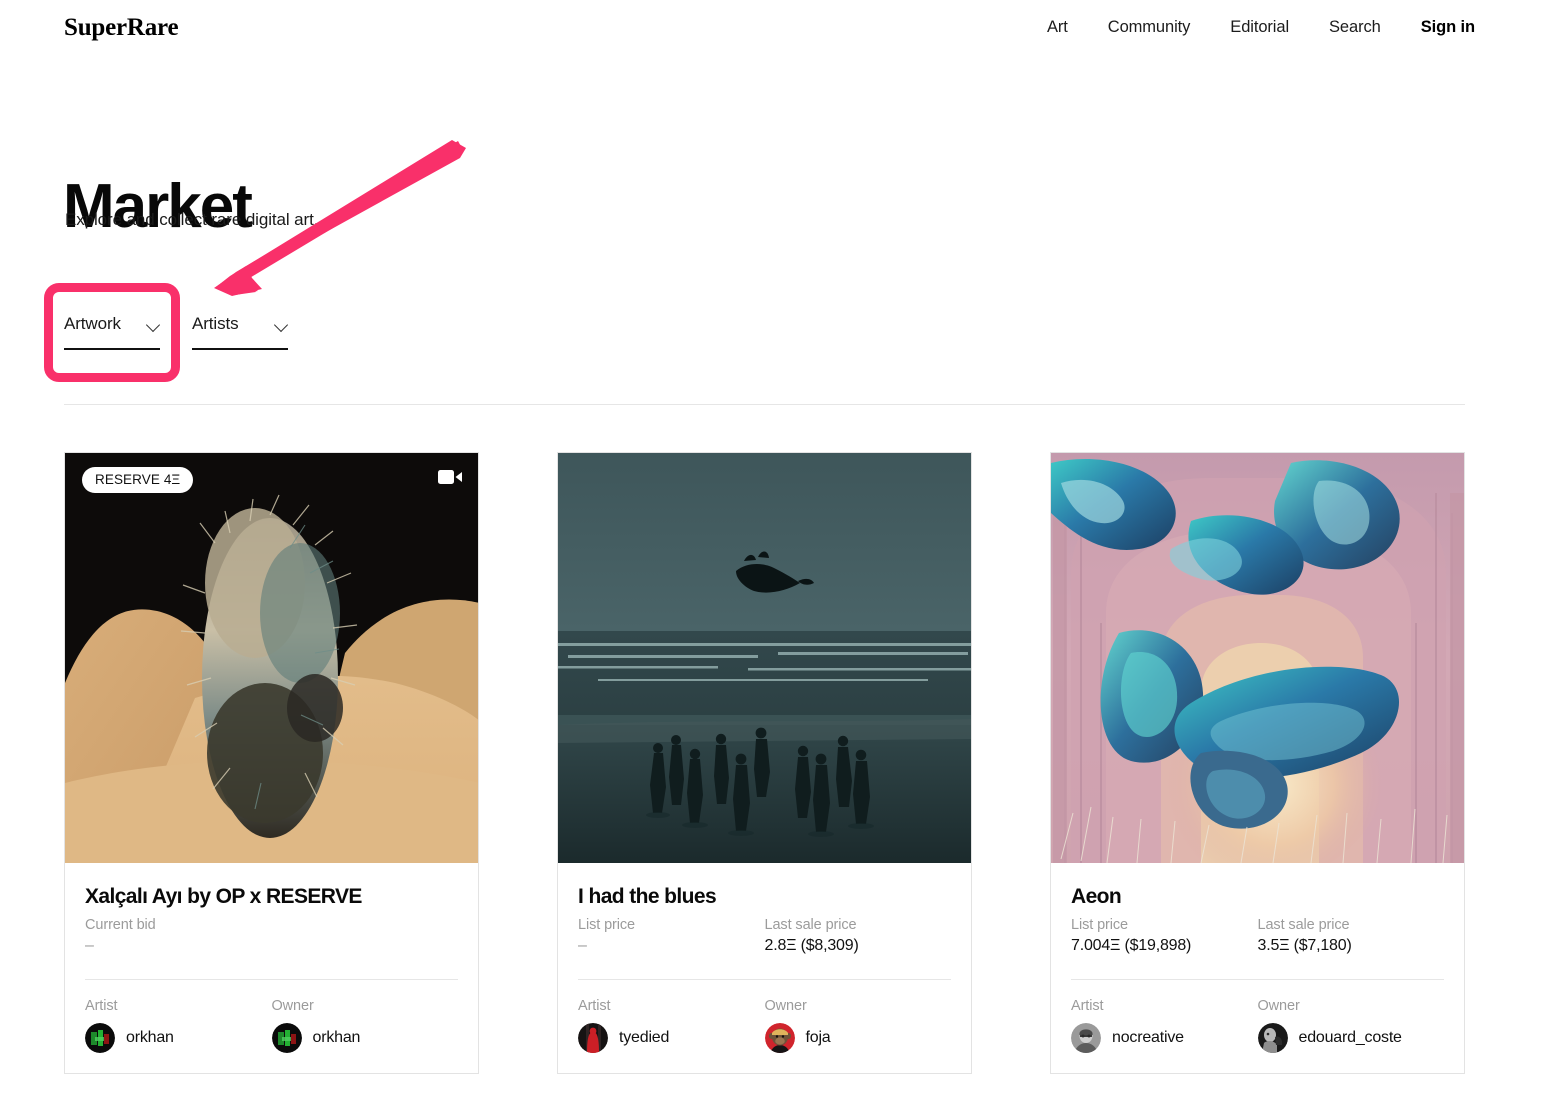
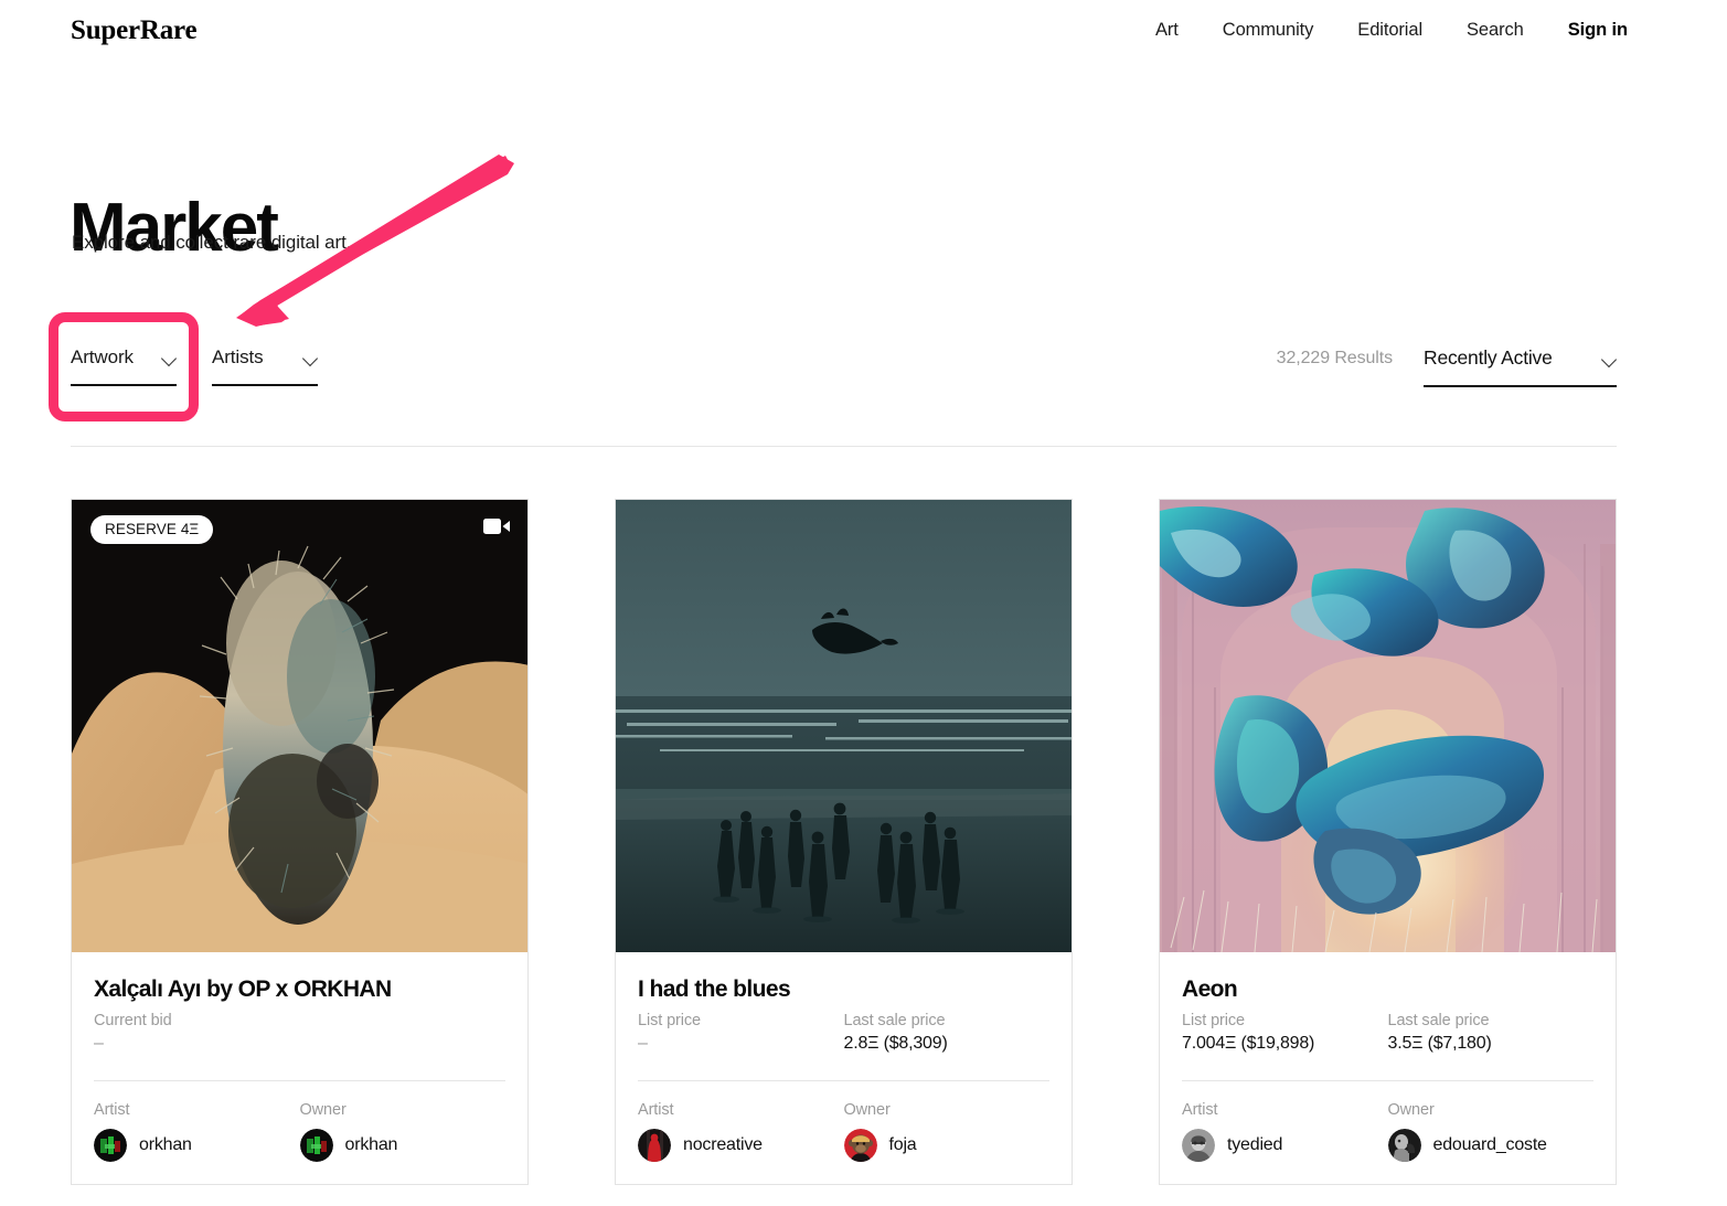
  SuperRare
  Art
  Community
  Editorial
  Search
  Sign in
  Market
  Explore and collect rare digital art.
  Artwork
  Artists
+ 32,229 Results
+ Recently Active
  RESERVE 4Ξ
- Xalçalı Ayı by OP x RESERVE
+ Xalçalı Ayı by OP x ORKHAN
  Current bid
  –
  Artist
  orkhan
  Owner
  orkhan
  I had the blues
  List price
  –
  Last sale price
  2.8Ξ ($8,309)
  Artist
- tyedied
+ nocreative
  Owner
  foja
  Aeon
  List price
  7.004Ξ ($19,898)
  Last sale price
  3.5Ξ ($7,180)
  Artist
- nocreative
+ tyedied
  Owner
  edouard_coste
